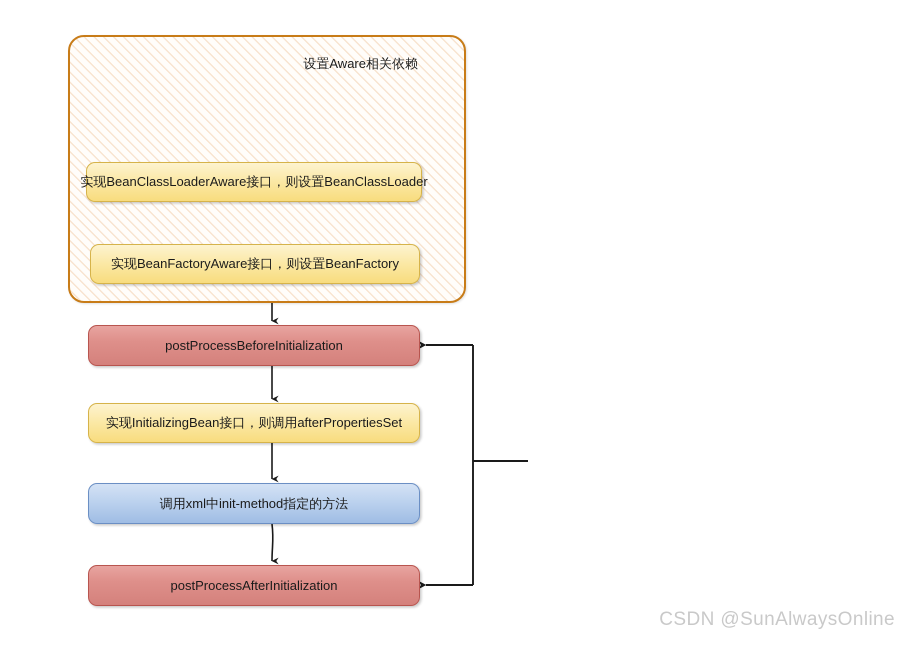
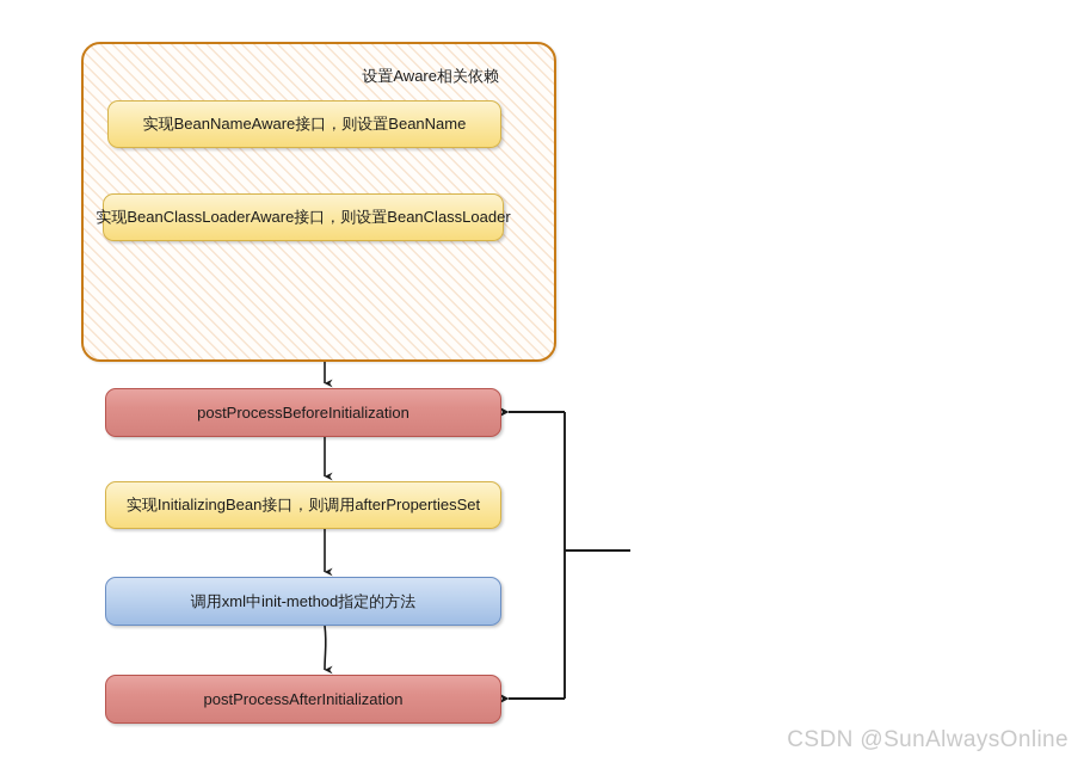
  设置Aware相关依赖
+ 实现BeanNameAware接口，则设置BeanName
  实现BeanClassLoaderAware接口，则设置BeanClassLoader
- 实现BeanFactoryAware接口，则设置BeanFactory
  postProcessBeforeInitialization
  实现InitializingBean接口，则调用afterPropertiesSet
  调用xml中init-method指定的方法
  postProcessAfterInitialization
  CSDN @SunAlwaysOnline
